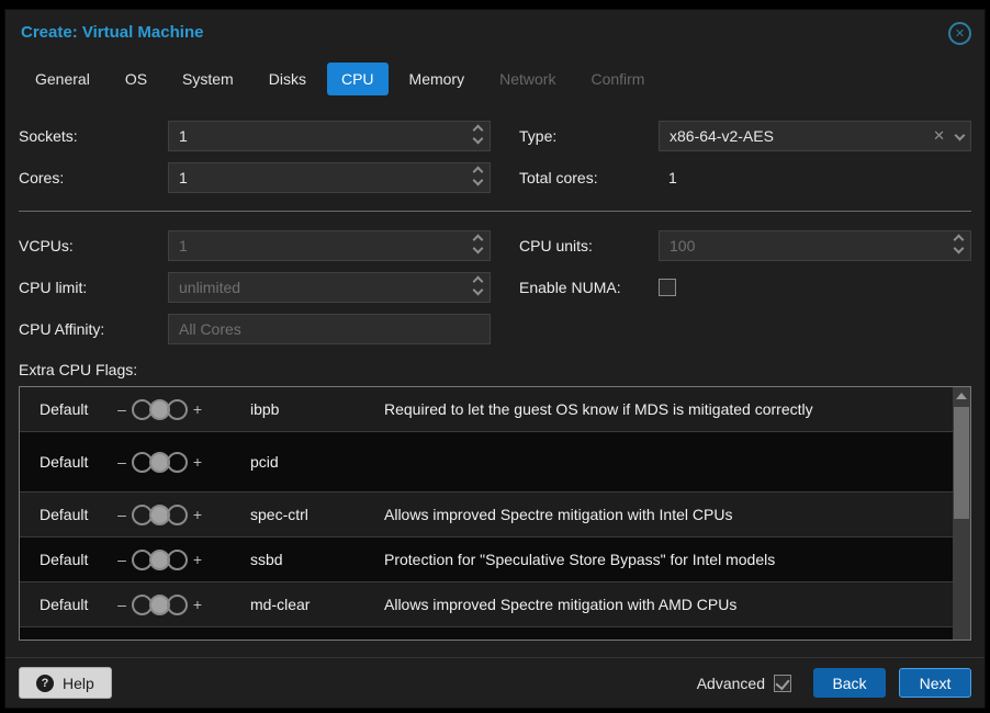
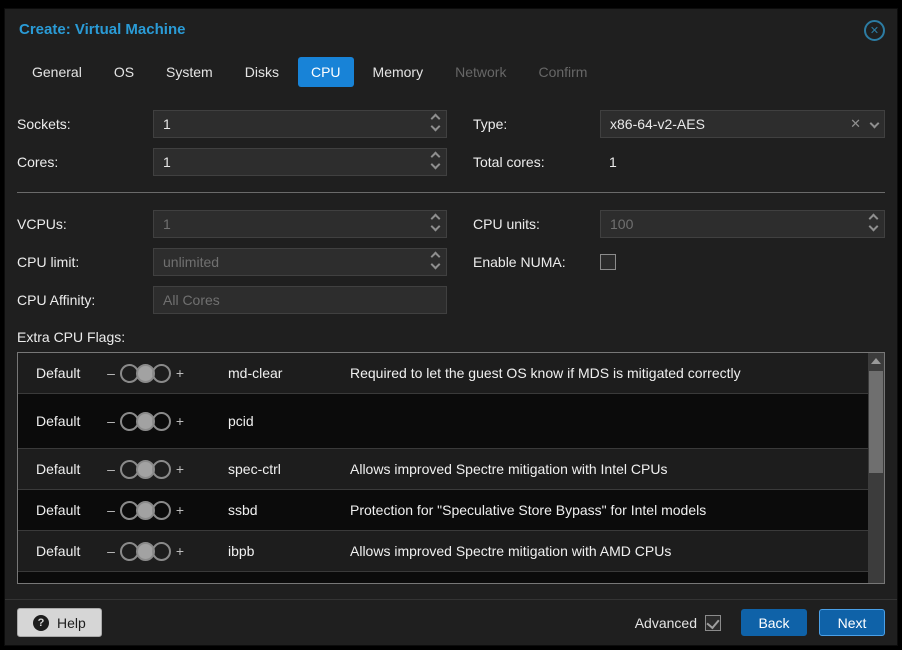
  Create: Virtual Machine
  General
  OS
  System
  Disks
  CPU
  Memory
  Network
  Confirm
  Sockets:
  1
  Type:
  x86-64-v2-AES
  Cores:
  1
  Total cores:
  1
  VCPUs:
  1
  CPU units:
  100
  CPU limit:
  unlimited
  Enable NUMA:
  CPU Affinity:
  All Cores
  Extra CPU Flags:
  Default
- ibpb
+ md-clear
  Required to let the guest OS know if MDS is mitigated correctly
  Default
  pcid
  Default
  spec-ctrl
  Allows improved Spectre mitigation with Intel CPUs
  Default
  ssbd
  Protection for "Speculative Store Bypass" for Intel models
  Default
- md-clear
+ ibpb
  Allows improved Spectre mitigation with AMD CPUs
  Help
  Advanced
  Back
  Next
